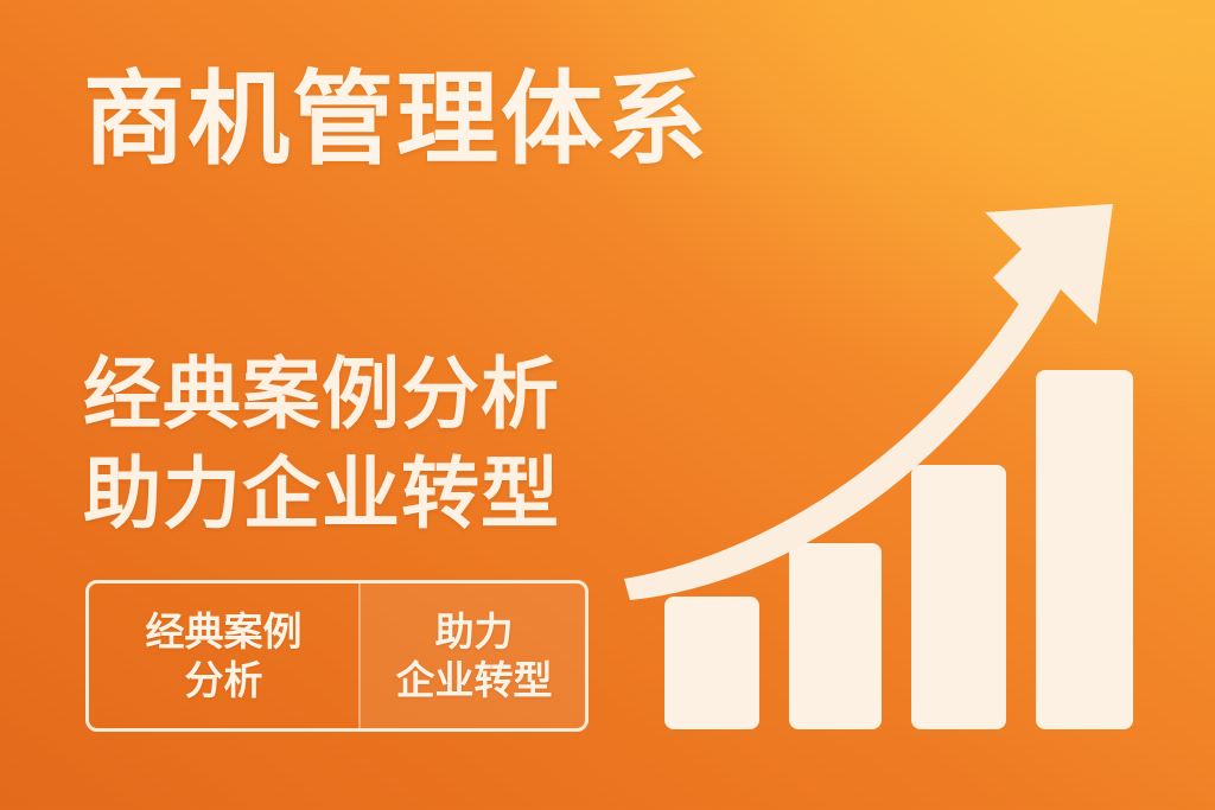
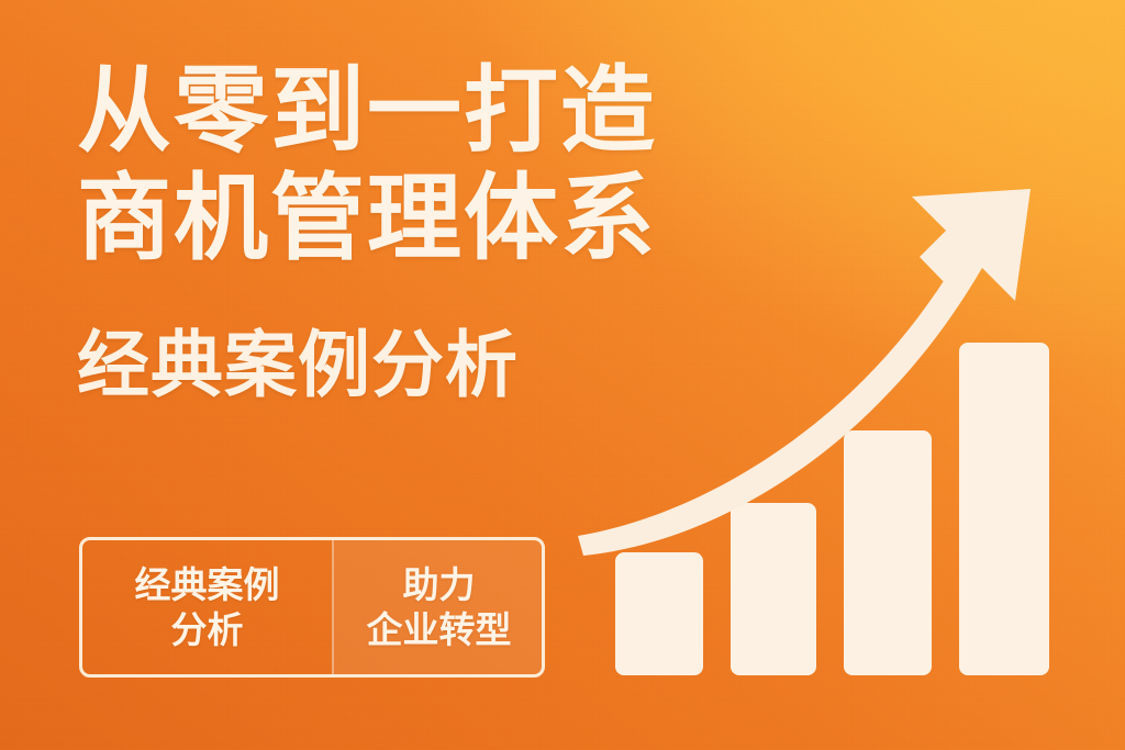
+ 从零到一打造
  商机管理体系
  经典案例分析
- 助力企业转型
  经典案例
  分析
  助力
  企业转型
